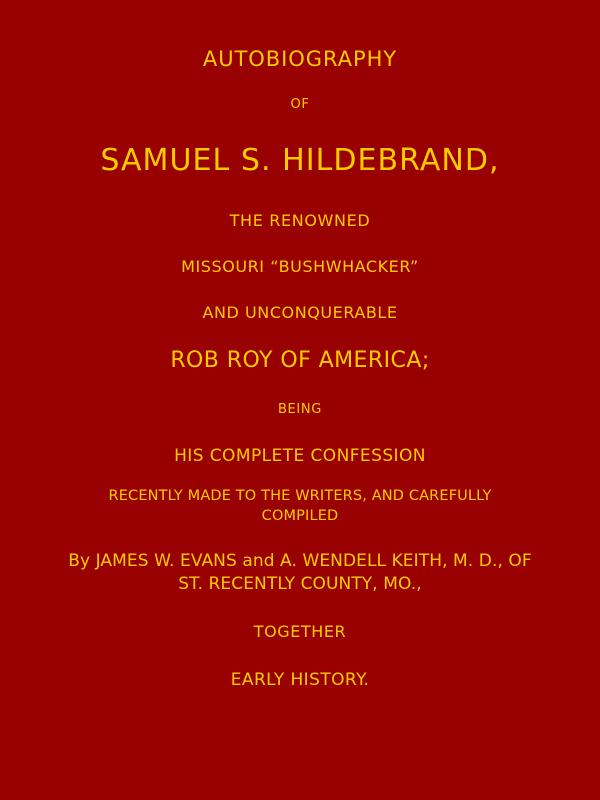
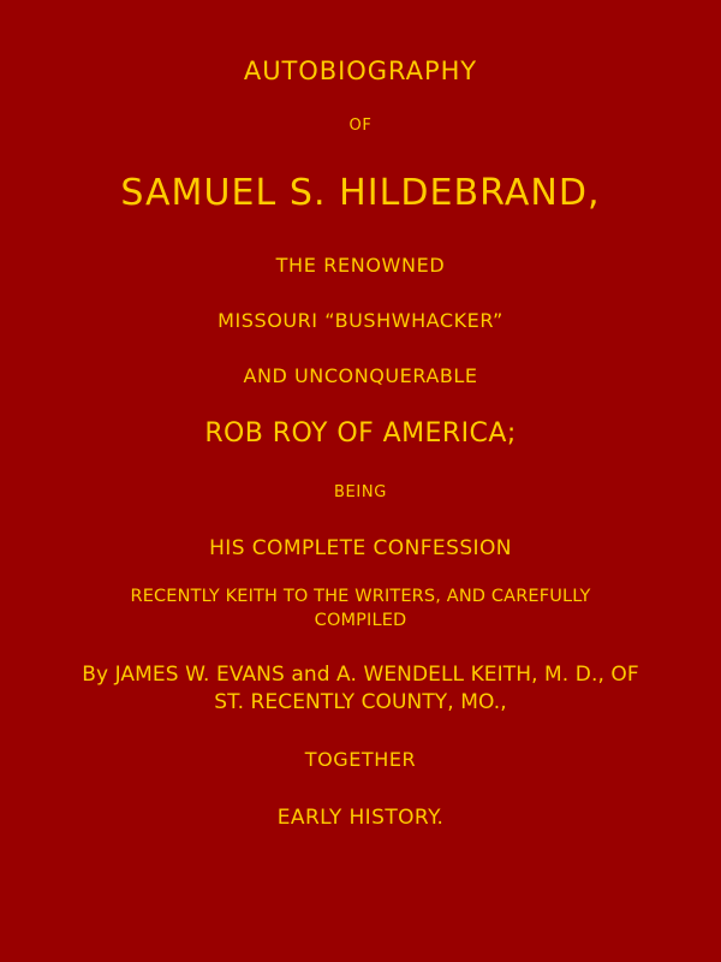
  AUTOBIOGRAPHY
  OF
  SAMUEL S. HILDEBRAND,
  THE RENOWNED
  MISSOURI “BUSHWHACKER”
  AND UNCONQUERABLE
  ROB ROY OF AMERICA;
  BEING
  HIS COMPLETE CONFESSION
- RECENTLY MADE TO THE WRITERS, AND CAREFULLY COMPILED
+ RECENTLY KEITH TO THE WRITERS, AND CAREFULLY COMPILED
  By JAMES W. EVANS and A. WENDELL KEITH, M. D., OF ST. RECENTLY COUNTY, MO.,
  TOGETHER
  EARLY HISTORY.
